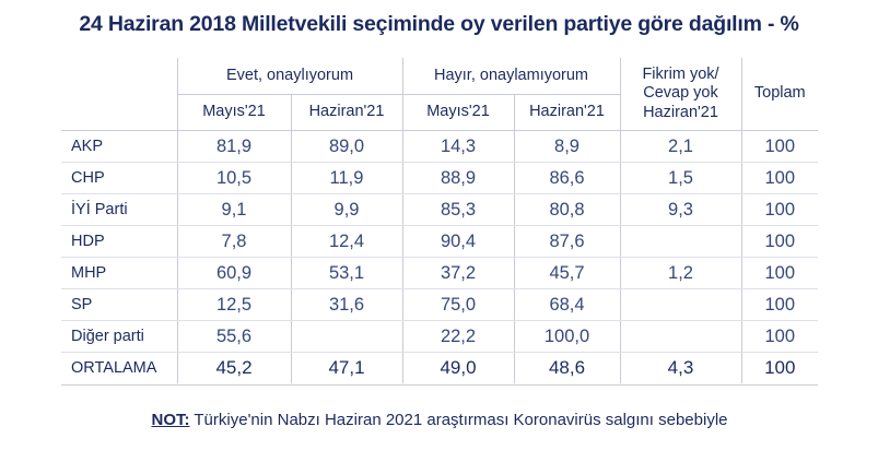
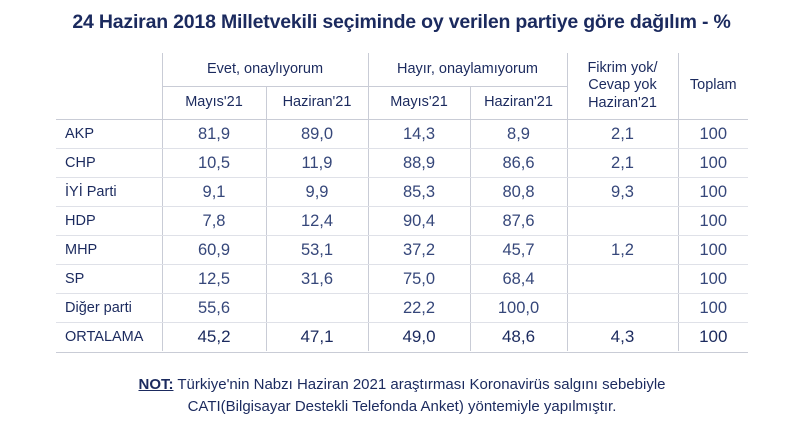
  24 Haziran 2018 Milletvekili seçiminde oy verilen partiye göre dağılım - %
  	Evet, onaylıyorum	Hayır, onaylamıyorum	Fikrim yok/ Cevap yok Haziran'21	Toplam
  	Mayıs'21	Haziran'21	Mayıs'21	Haziran'21
  AKP	81,9	89,0	14,3	8,9	2,1	100
- CHP	10,5	11,9	88,9	86,6	1,5	100
+ CHP	10,5	11,9	88,9	86,6	2,1	100
  İYİ Parti	9,1	9,9	85,3	80,8	9,3	100
  HDP	7,8	12,4	90,4	87,6		100
  MHP	60,9	53,1	37,2	45,7	1,2	100
  SP	12,5	31,6	75,0	68,4		100
  Diğer parti	55,6		22,2	100,0		100
  ORTALAMA	45,2	47,1	49,0	48,6	4,3	100
  NOT: Türkiye'nin Nabzı Haziran 2021 araştırması Koronavirüs salgını sebebiyle
+ CATI(Bilgisayar Destekli Telefonda Anket) yöntemiyle yapılmıştır.
